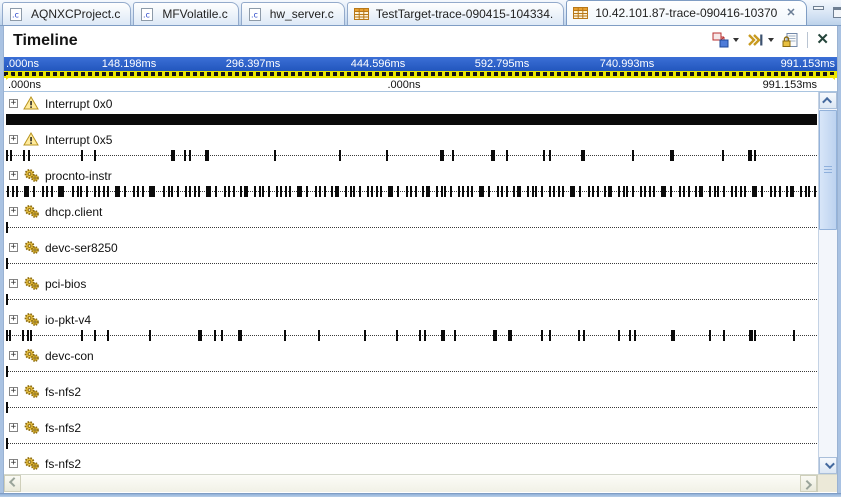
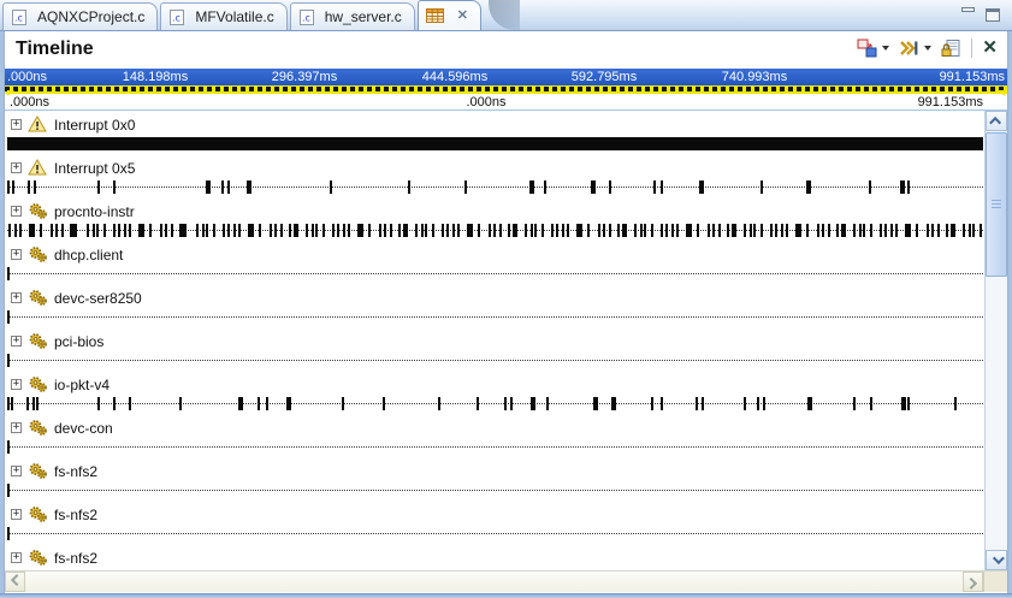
  .c
  AQNXCProject.c
  .c
  MFVolatile.c
  .c
  hw_server.c
- TestTarget-trace-090415-104334.
- 10.42.101.87-trace-090416-10370
  ✕
  Timeline
  ✕
  .000ns
  148.198ms
  296.397ms
  444.596ms
  592.795ms
  740.993ms
  991.153ms
  .000ns
  .000ns
  991.153ms
  +
  Interrupt 0x0
  +
  Interrupt 0x5
  +
  procnto-instr
  +
  dhcp.client
  +
  devc-ser8250
  +
  pci-bios
  +
  io-pkt-v4
  +
  devc-con
  +
  fs-nfs2
  +
  fs-nfs2
  +
  fs-nfs2
